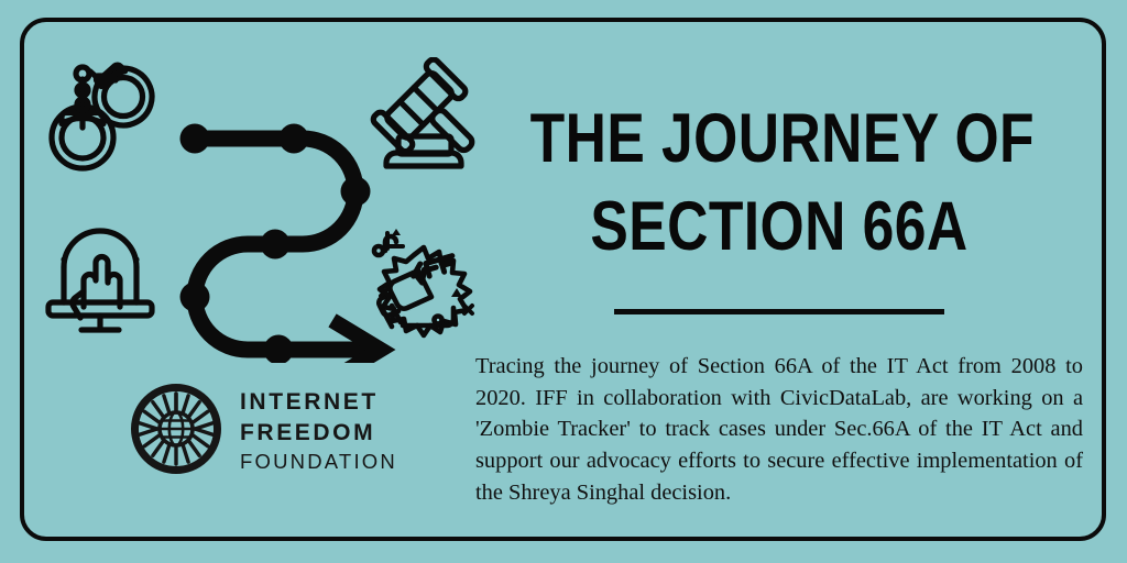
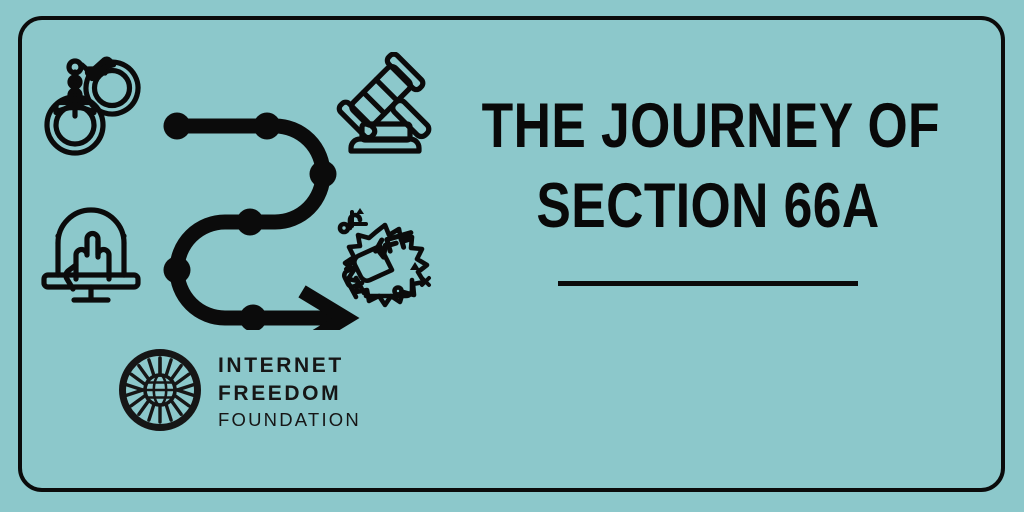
  INTERNET
  FREEDOM
  FOUNDATION
  THE JOURNEY OF
  SECTION 66A
- Tracing the journey of Section 66A of the IT Act from 2008 to 2020. IFF in collaboration with CivicDataLab, are working on a 'Zombie Tracker' to track cases under Sec.66A of the IT Act and support our advocacy efforts to secure effective implementation of the Shreya Singhal decision.
